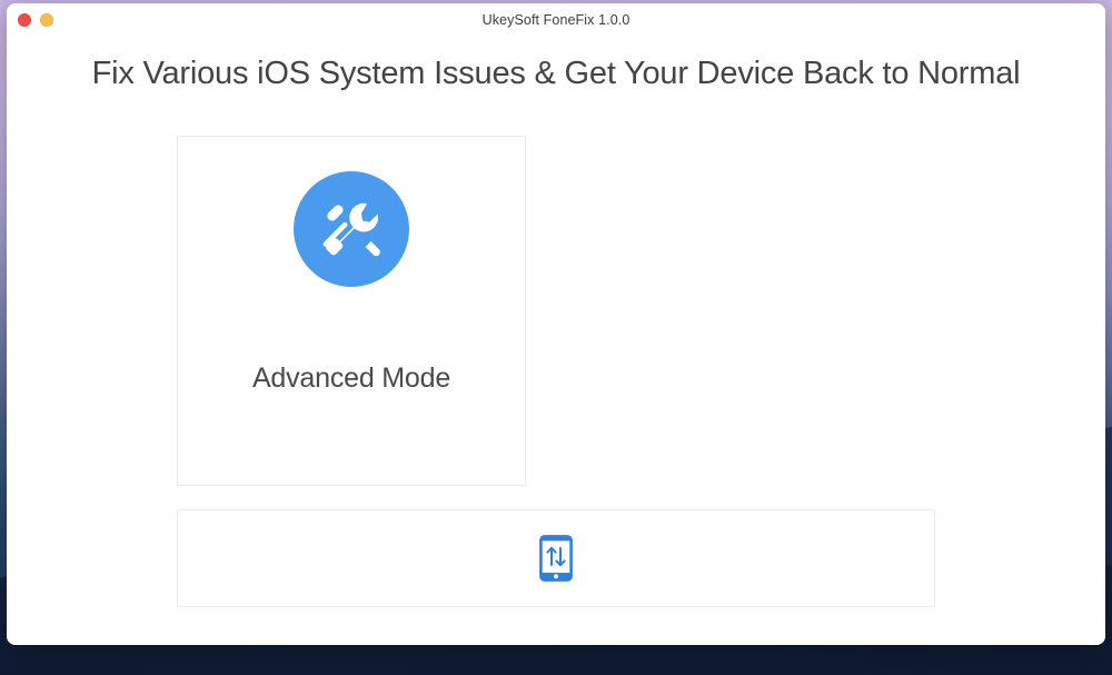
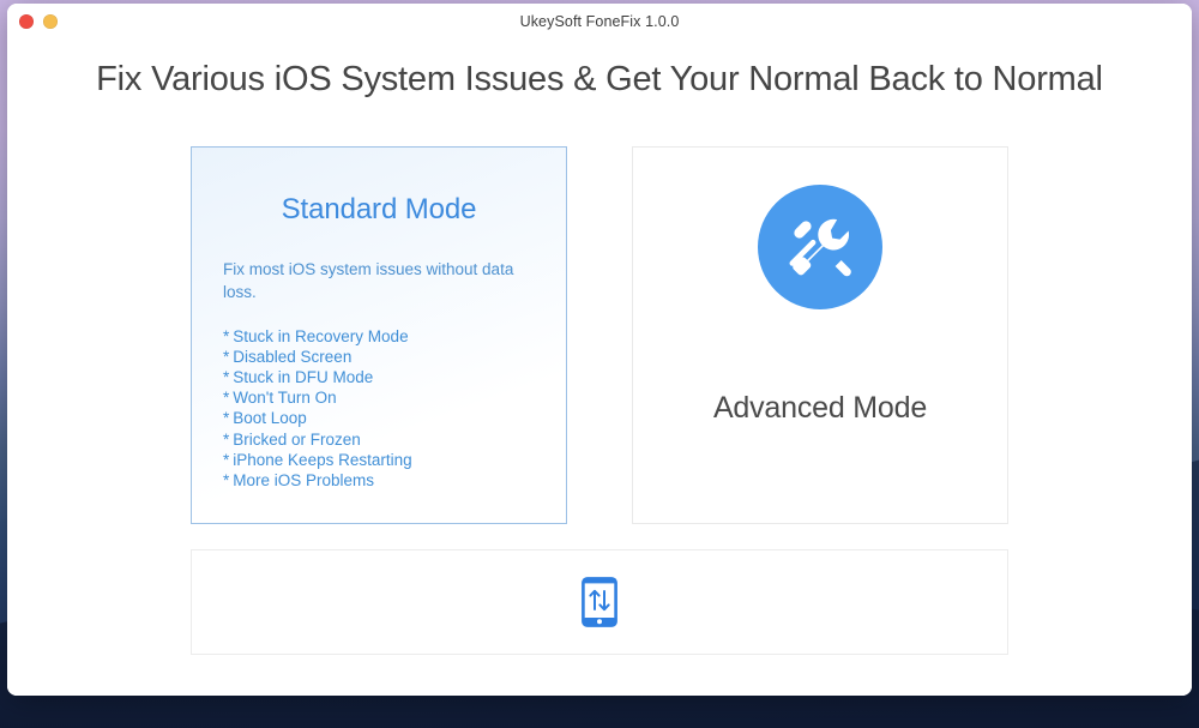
  UkeySoft FoneFix 1.0.0
- Fix Various iOS System Issues & Get Your Device Back to Normal
+ Fix Various iOS System Issues & Get Your Normal Back to Normal
+ Standard Mode
+ Fix most iOS system issues without data loss.
+ * Stuck in Recovery Mode
+ * Disabled Screen
+ * Stuck in DFU Mode
+ * Won't Turn On
+ * Boot Loop
+ * Bricked or Frozen
+ * iPhone Keeps Restarting
+ * More iOS Problems
  Advanced Mode
